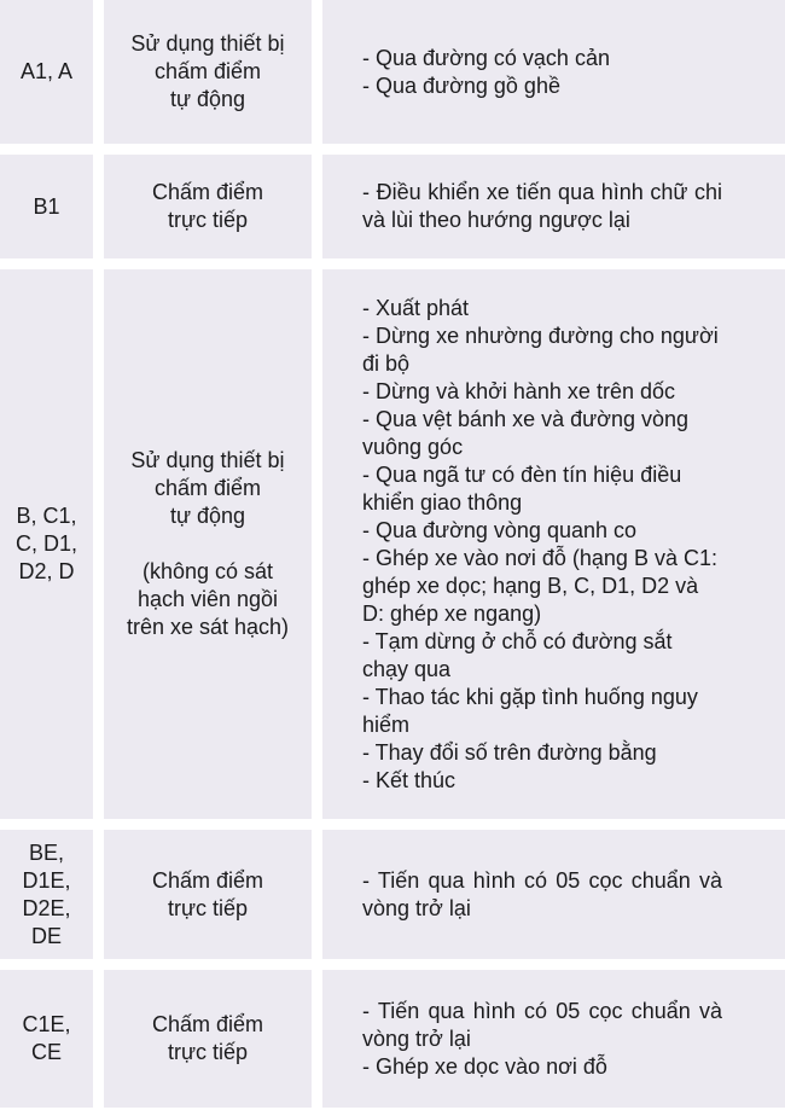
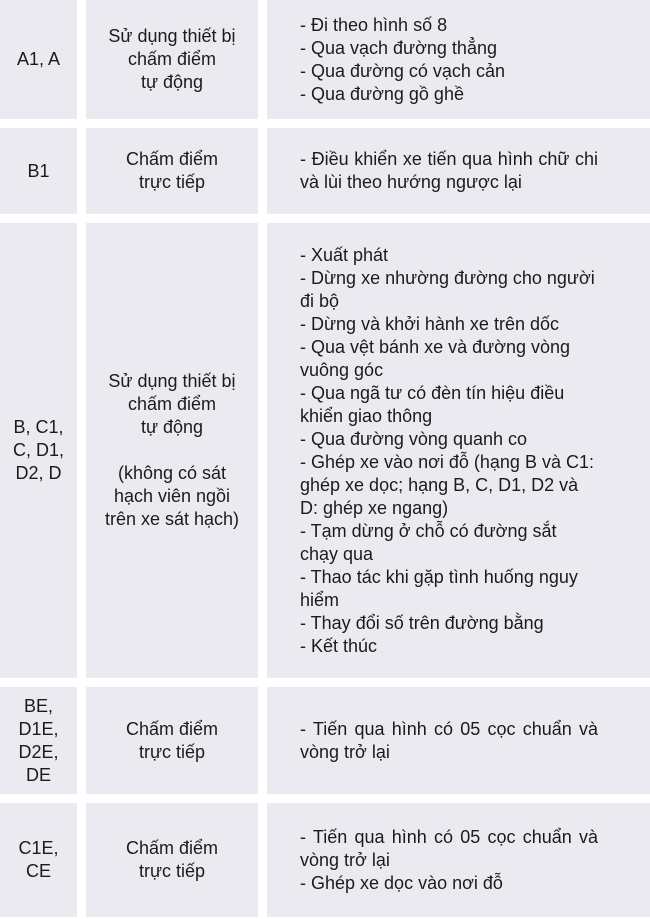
  A1, A
  Sử dụng thiết bị
  chấm điểm
  tự động
+ - Đi theo hình số 8
+ - Qua vạch đường thẳng
  - Qua đường có vạch cản
  - Qua đường gồ ghề
  B1
  Chấm điểm
  trực tiếp
  - Điều khiển xe tiến qua hình chữ chi và lùi theo hướng ngược lại
  B, C1,
  C, D1,
  D2, D
  Sử dụng thiết bị
  chấm điểm
  tự động
  (không có sát
  hạch viên ngồi
  trên xe sát hạch)
  - Xuất phát
  - Dừng xe nhường đường cho người đi bộ
  - Dừng và khởi hành xe trên dốc
  - Qua vệt bánh xe và đường vòng vuông góc
  - Qua ngã tư có đèn tín hiệu điều khiển giao thông
  - Qua đường vòng quanh co
  - Ghép xe vào nơi đỗ (hạng B và C1: ghép xe dọc; hạng B, C, D1, D2 và D: ghép xe ngang)
  - Tạm dừng ở chỗ có đường sắt chạy qua
  - Thao tác khi gặp tình huống nguy hiểm
  - Thay đổi số trên đường bằng
  - Kết thúc
  BE,
  D1E,
  D2E,
  DE
  Chấm điểm
  trực tiếp
  - Tiến qua hình có 05 cọc chuẩn và vòng trở lại
  C1E,
  CE
  Chấm điểm
  trực tiếp
  - Tiến qua hình có 05 cọc chuẩn và vòng trở lại
  - Ghép xe dọc vào nơi đỗ
